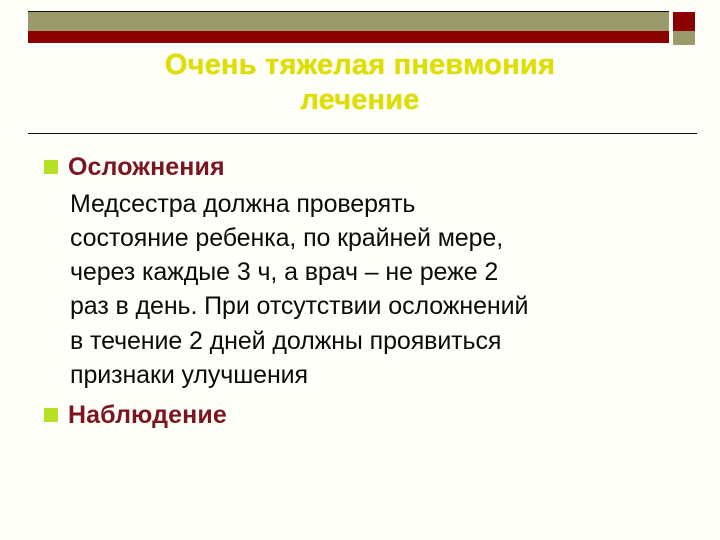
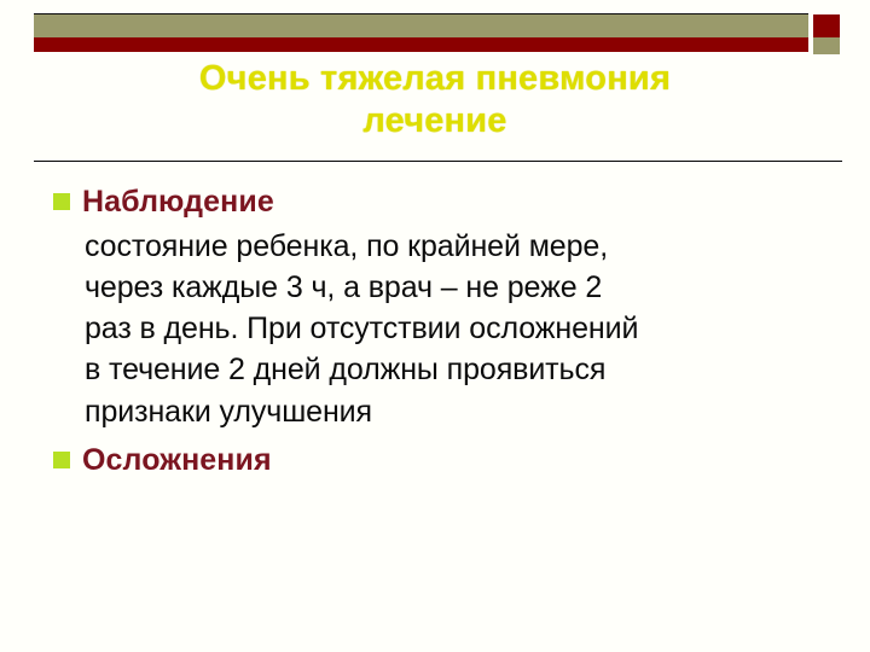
  Очень тяжелая пневмония
  лечение
- Осложнения
+ Наблюдение
- Медсестра должна проверять
  состояние ребенка, по крайней мере,
  через каждые 3 ч, а врач – не реже 2
  раз в день. При отсутствии осложнений
  в течение 2 дней должны проявиться
  признаки улучшения
- Наблюдение
+ Осложнения
